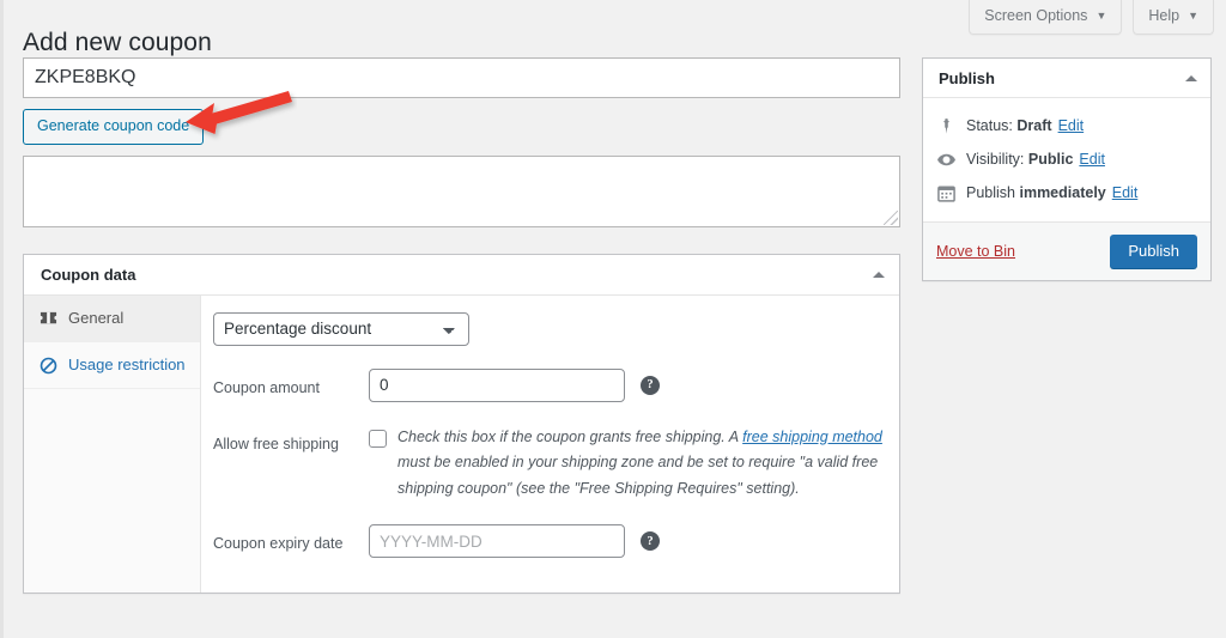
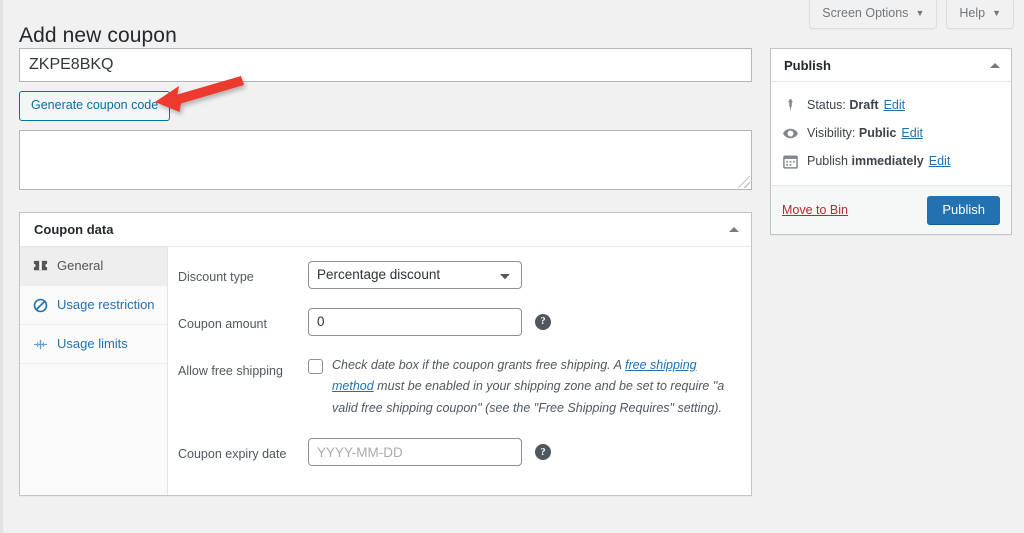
  Screen Options
  ▼
  Help
  ▼
  Add new coupon
  ZKPE8BKQ
  Generate coupon code
  Coupon data
  General
  Usage restriction
+ Usage limits
+ Discount type
  Percentage discount
  Coupon amount
  0
  ?
  Allow free shipping
- Check this box if the coupon grants free shipping. A free shipping method must be enabled in your shipping zone and be set to require "a valid free shipping coupon" (see the "Free Shipping Requires" setting).
+ Check date box if the coupon grants free shipping. A free shipping method must be enabled in your shipping zone and be set to require "a valid free shipping coupon" (see the "Free Shipping Requires" setting).
  Coupon expiry date
  YYYY-MM-DD
  ?
  Publish
  Status:
  Draft
  Edit
  Visibility:
  Public
  Edit
  Publish
  immediately
  Edit
  Move to Bin
  Publish
